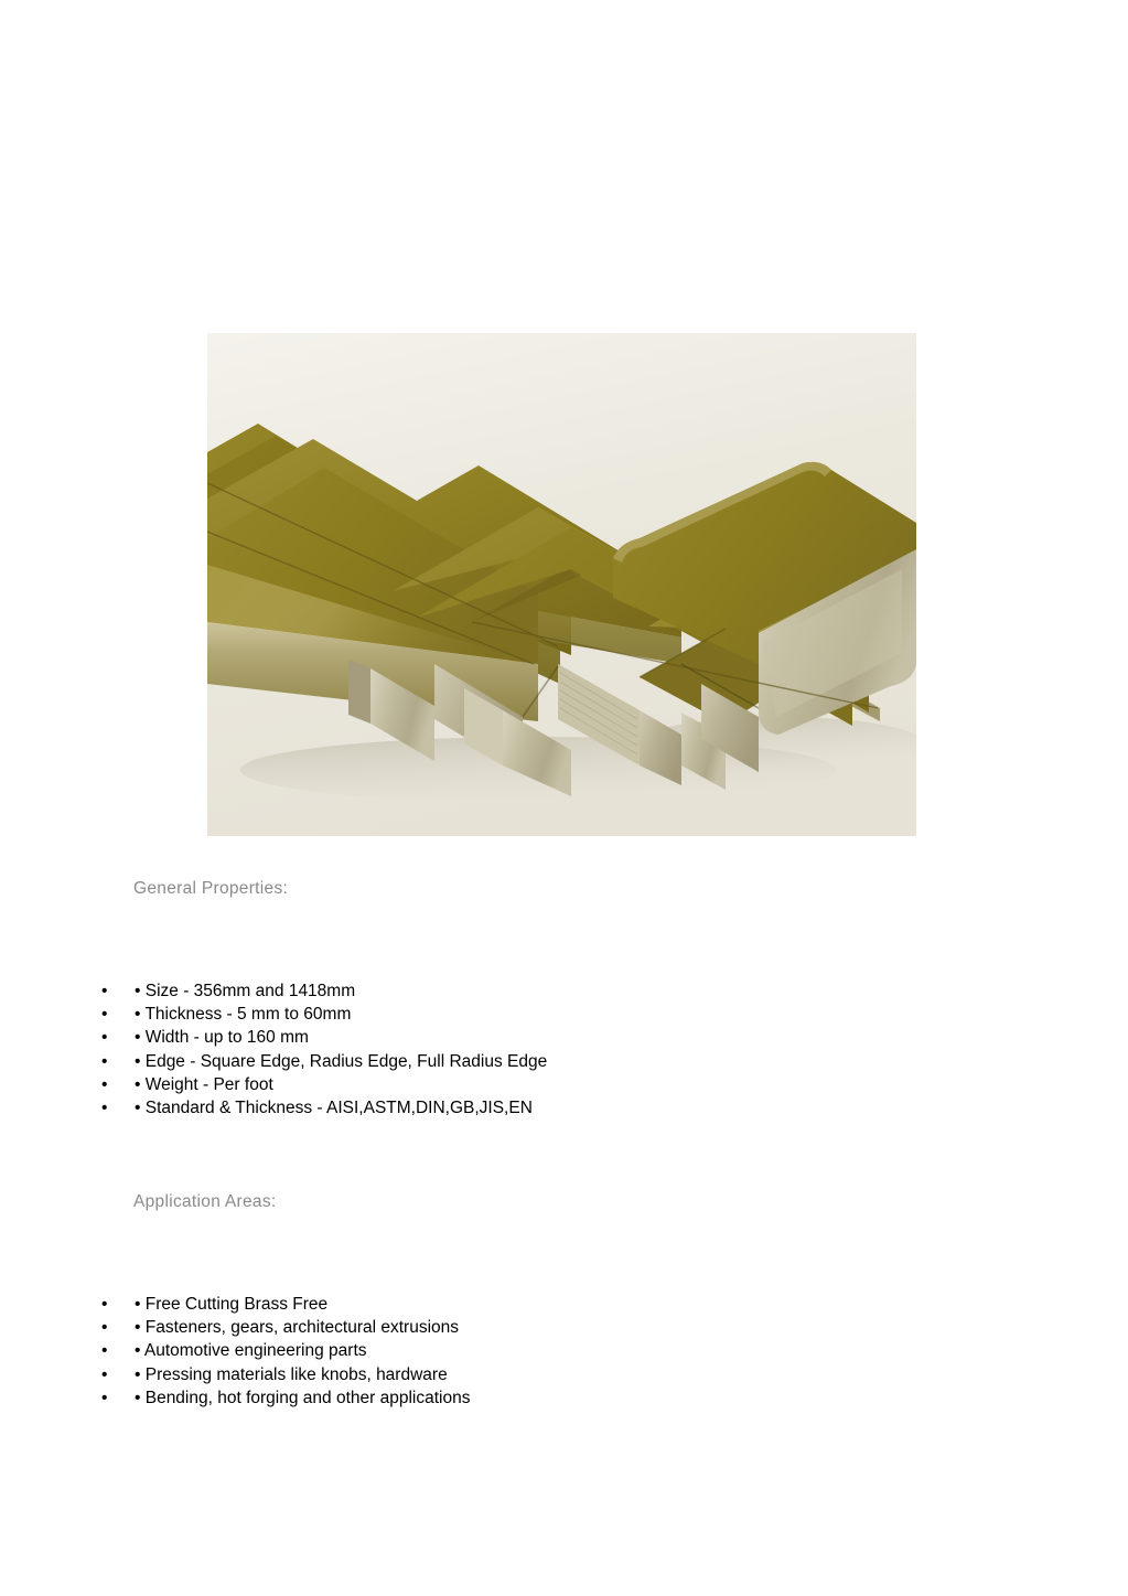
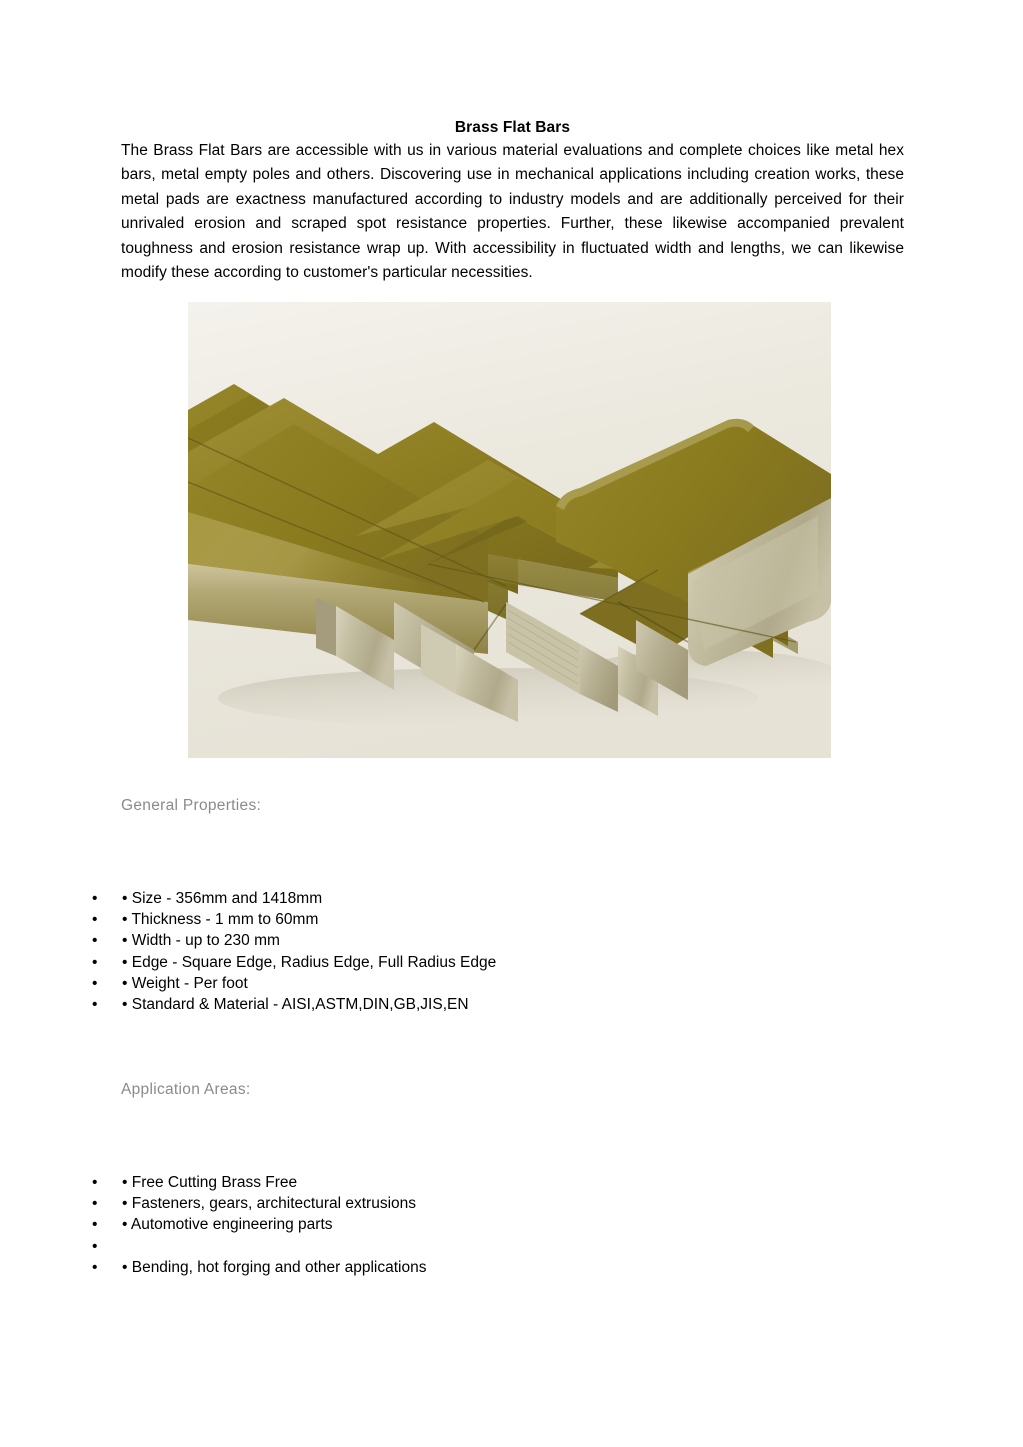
+ Brass Flat Bars
+ The Brass Flat Bars are accessible with us in various material evaluations and complete choices like metal hex bars, metal empty poles and others. Discovering use in mechanical applications including creation works, these metal pads are exactness manufactured according to industry models and are additionally perceived for their unrivaled erosion and scraped spot resistance properties. Further, these likewise accompanied prevalent toughness and erosion resistance wrap up. With accessibility in fluctuated width and lengths, we can likewise modify these according to customer's particular necessities.
  General Properties:
  •
  • Size - 356mm and 1418mm
  •
- • Thickness - 5 mm to 60mm
+ • Thickness - 1 mm to 60mm
  •
- • Width - up to 160 mm
+ • Width - up to 230 mm
  •
  • Edge - Square Edge, Radius Edge, Full Radius Edge
  •
  • Weight - Per foot
  •
- • Standard & Thickness - AISI,ASTM,DIN,GB,JIS,EN
+ • Standard & Material - AISI,ASTM,DIN,GB,JIS,EN
  Application Areas:
  •
  • Free Cutting Brass Free
  •
  • Fasteners, gears, architectural extrusions
  •
  • Automotive engineering parts
  •
- • Pressing materials like knobs, hardware
  •
  • Bending, hot forging and other applications
